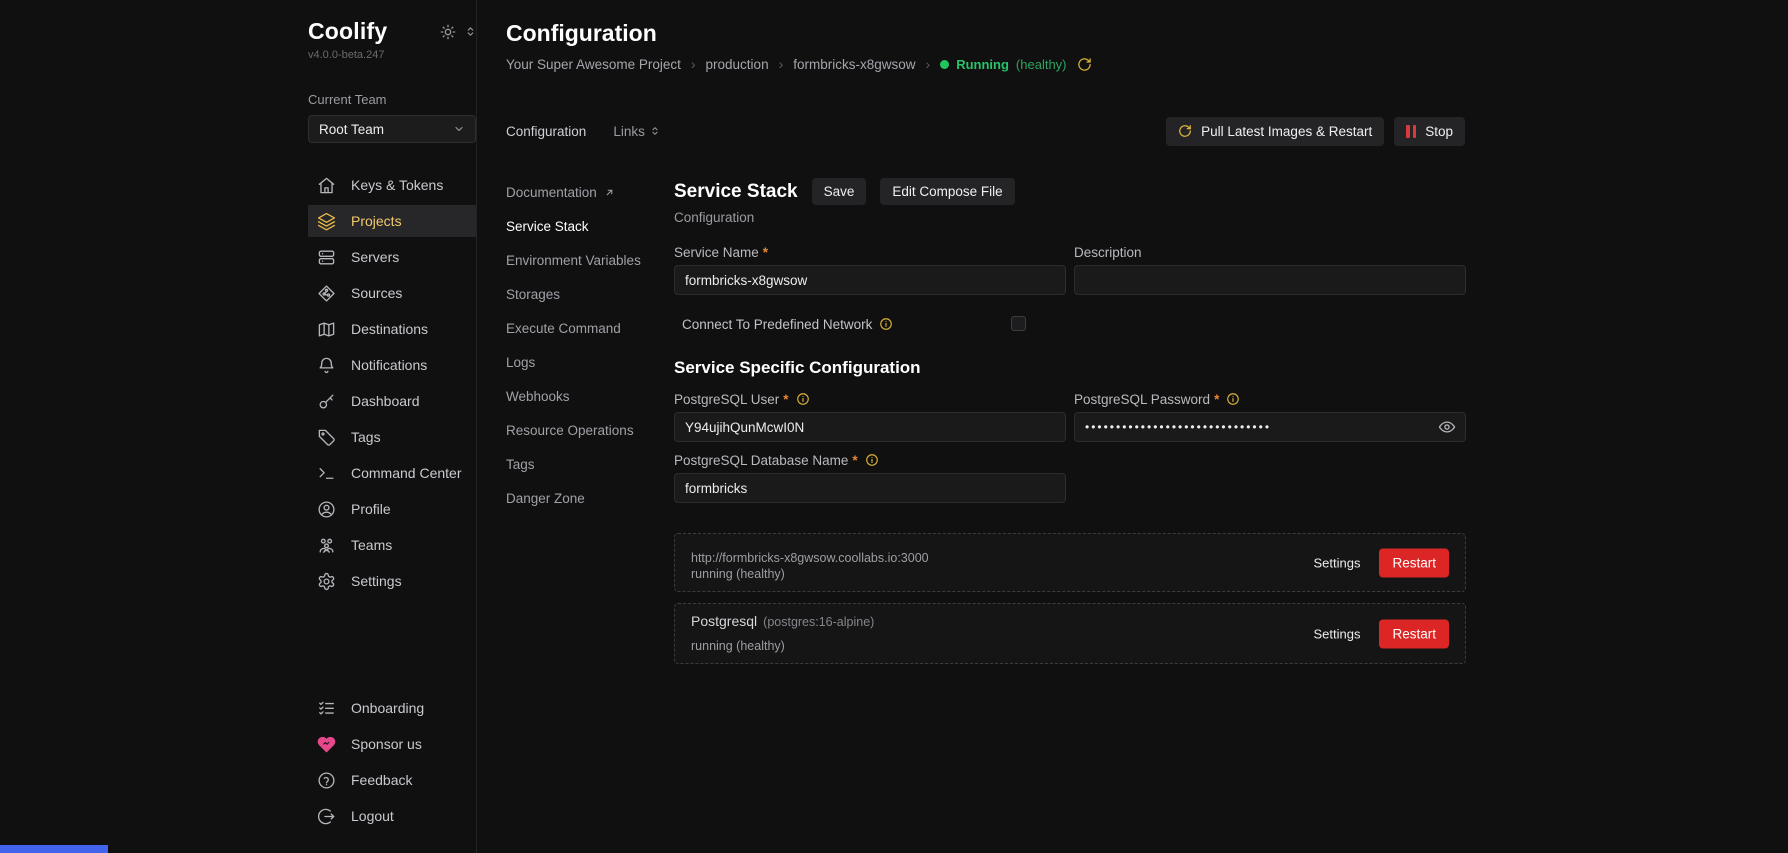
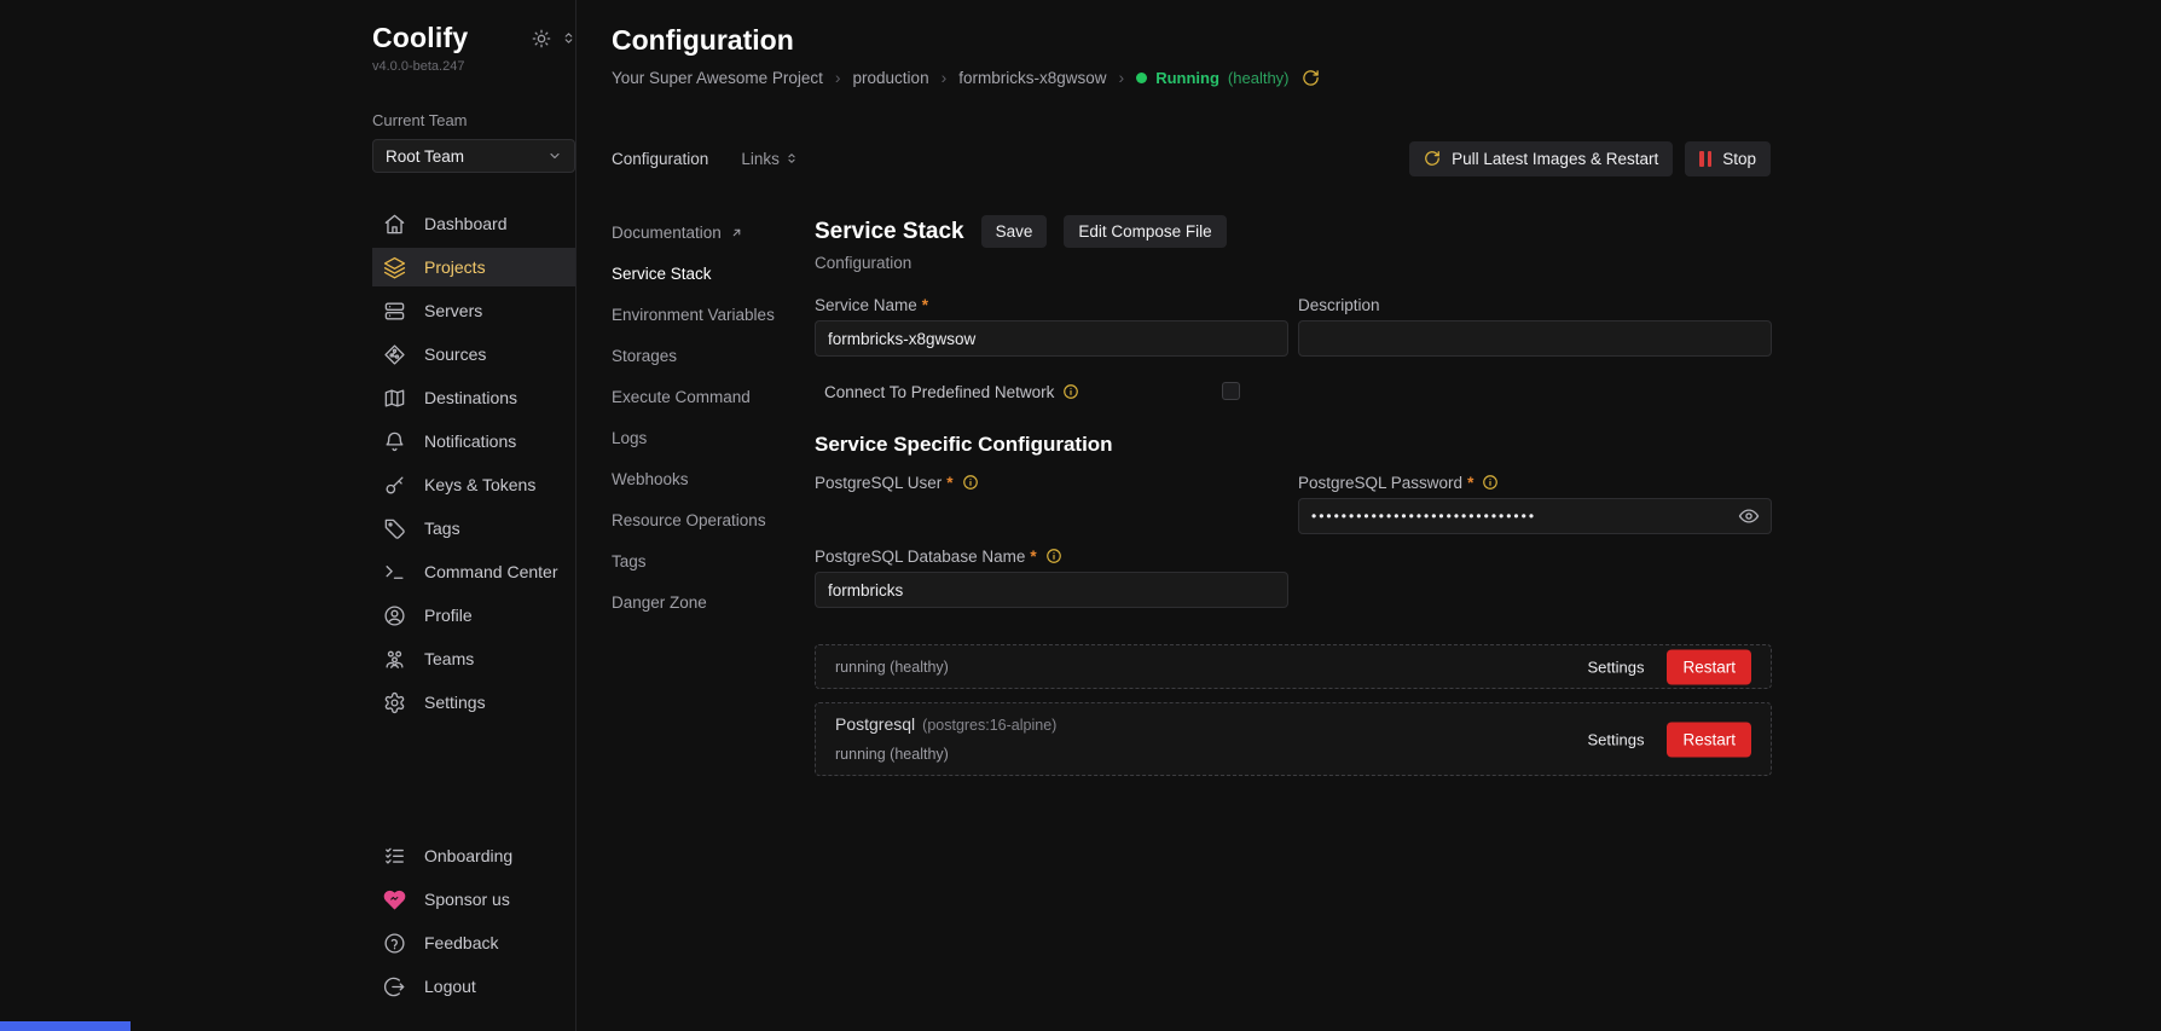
  Coolify
  v4.0.0-beta.247
  Current Team
  Root Team
- Keys & Tokens
+ Dashboard
  Projects
  Servers
  Sources
  Destinations
  Notifications
- Dashboard
+ Keys & Tokens
  Tags
  Command Center
  Profile
  Teams
  Settings
  Onboarding
  Sponsor us
  Feedback
  Logout
  Configuration
  Your Super Awesome Project
  ›
  production
  ›
  formbricks-x8gwsow
  ›
  Running
  (healthy)
  Configuration
  Links
  Pull Latest Images & Restart
  Stop
  Documentation
  Service Stack
  Environment Variables
  Storages
  Execute Command
  Logs
  Webhooks
  Resource Operations
  Tags
  Danger Zone
  Service Stack
  Save
  Edit Compose File
  Configuration
  Service Name
  *
  formbricks-x8gwsow
  Description
  Connect To Predefined Network
  Service Specific Configuration
  PostgreSQL User
  *
- Y94ujihQunMcwI0N
  PostgreSQL Password
  *
  ••••••••••••••••••••••••••••••
  PostgreSQL Database Name
  *
  formbricks
- http://formbricks-x8gwsow.coollabs.io:3000
  running (healthy)
  Settings
  Restart
  Postgresql
  (postgres:16-alpine)
  running (healthy)
  Settings
  Restart
